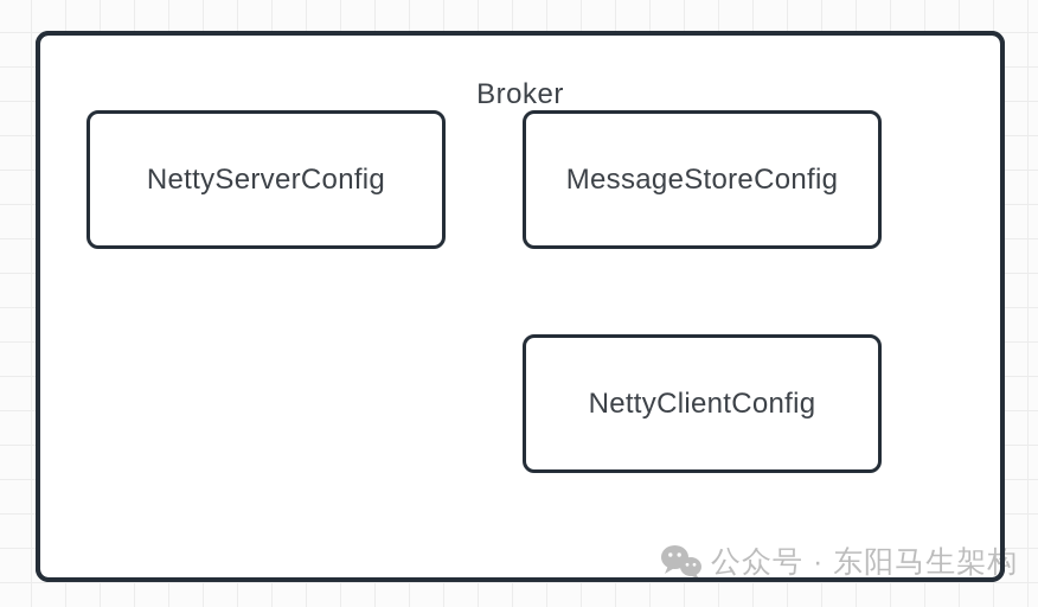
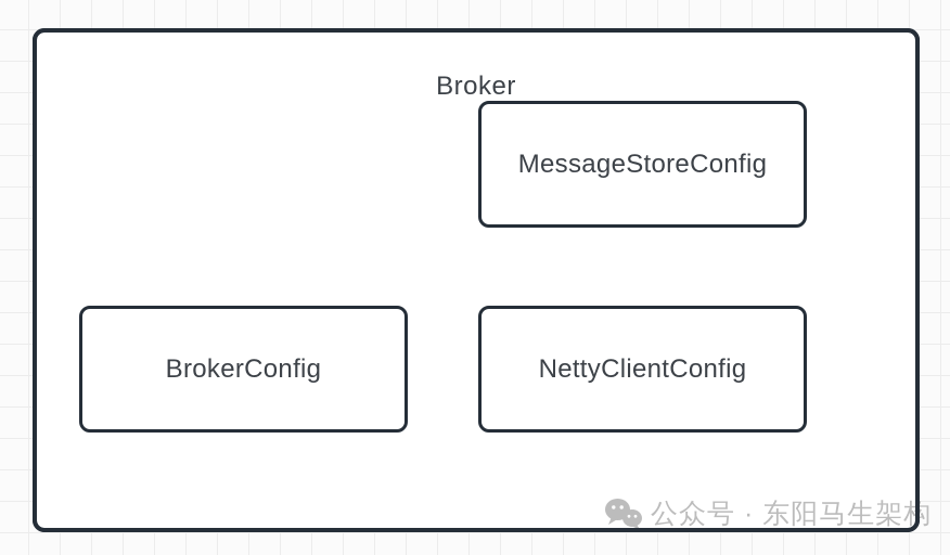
  Broker
- NettyServerConfig
  MessageStoreConfig
+ BrokerConfig
  NettyClientConfig
  公众号 · 东阳马生架构
